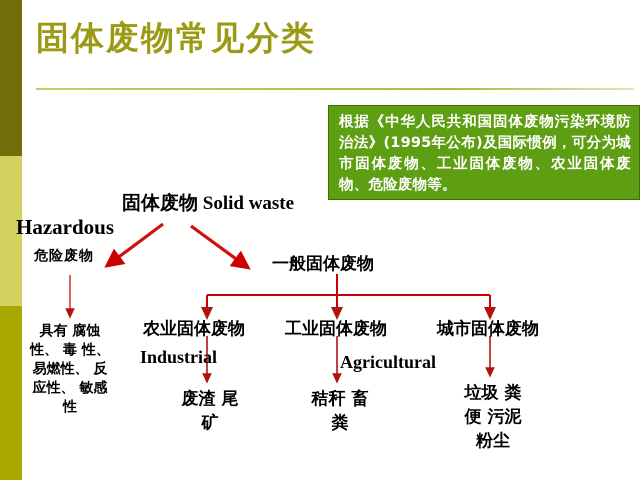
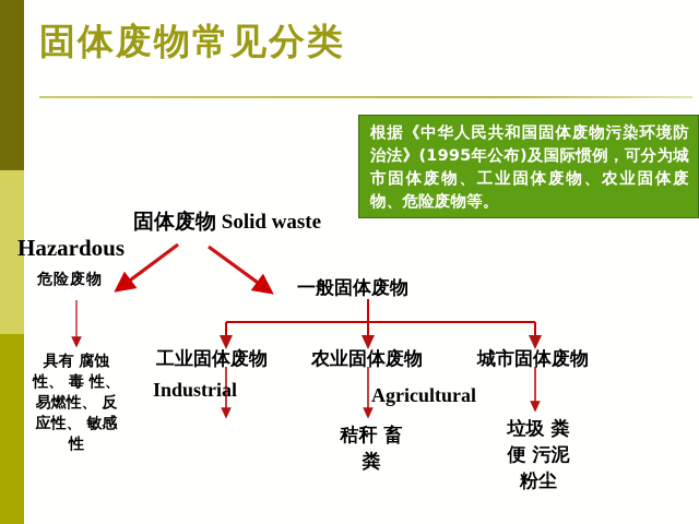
  固体废物常见分类
  根据《中华人民共和国固体废物污染环境防治法》(1995年公布)及国际惯例，可分为城市固体废物、工业固体废物、农业固体废物、危险废物等。
  固体废物 Solid waste
  Hazardous
  危险废物
  具有 腐蚀性、 毒 性、 易燃性、 反应性、 敏感性
  一般固体废物
- 农业固体废物
+ 工业固体废物
  Industrial
- 工业固体废物
+ 农业固体废物
  Agricultural
  城市固体废物
- 废渣 尾矿
  秸秆 畜粪
  垃圾 粪便 污泥 粉尘
